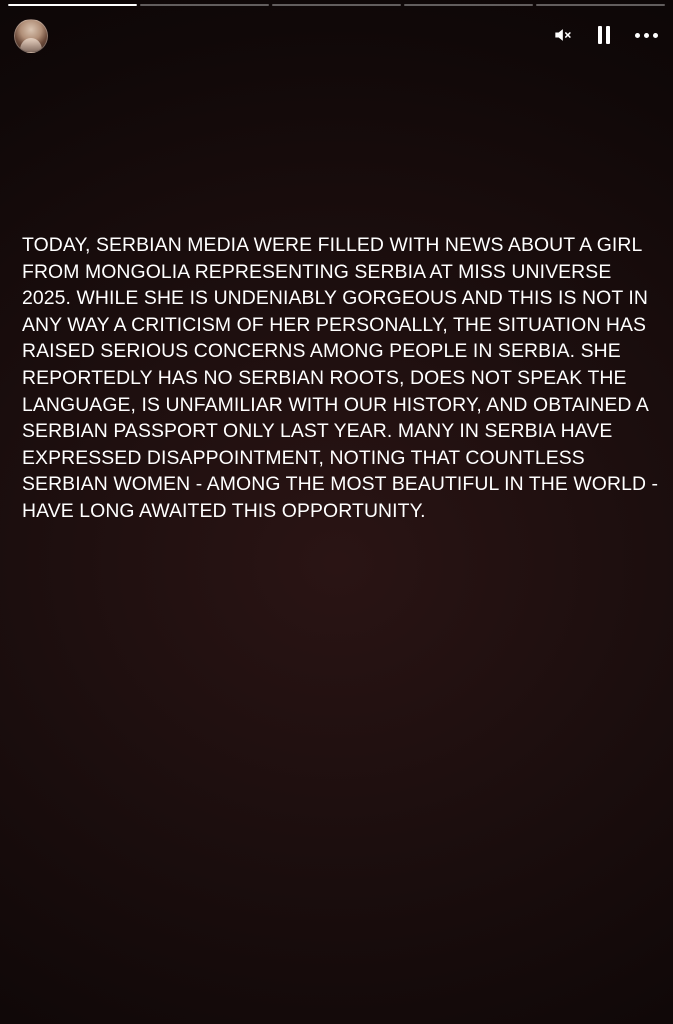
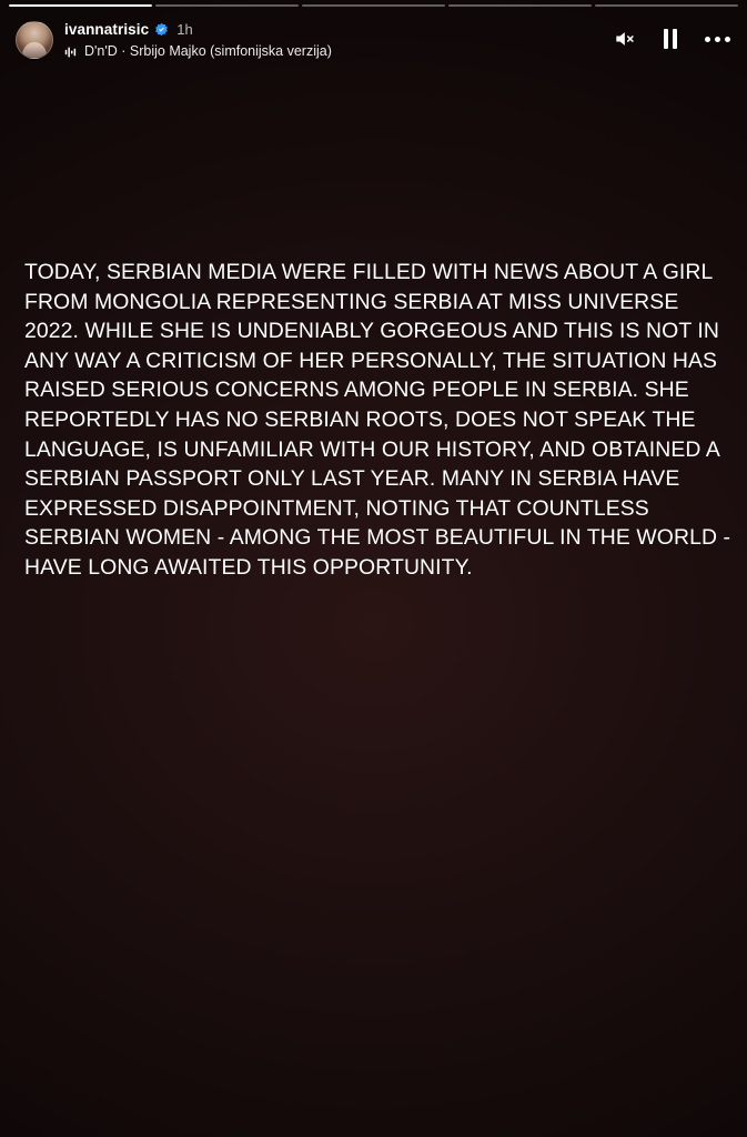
+ ivannatrisic
+ 1h
+ D'n'D · Srbijo Majko (simfonijska verzija)
- TODAY, SERBIAN MEDIA WERE FILLED WITH NEWS ABOUT A GIRL FROM MONGOLIA REPRESENTING SERBIA AT MISS UNIVERSE 2025. WHILE SHE IS UNDENIABLY GORGEOUS AND THIS IS NOT IN ANY WAY A CRITICISM OF HER PERSONALLY, THE SITUATION HAS RAISED SERIOUS CONCERNS AMONG PEOPLE IN SERBIA. SHE REPORTEDLY HAS NO SERBIAN ROOTS, DOES NOT SPEAK THE LANGUAGE, IS UNFAMILIAR WITH OUR HISTORY, AND OBTAINED A SERBIAN PASSPORT ONLY LAST YEAR. MANY IN SERBIA HAVE EXPRESSED DISAPPOINTMENT, NOTING THAT COUNTLESS SERBIAN WOMEN - AMONG THE MOST BEAUTIFUL IN THE WORLD - HAVE LONG AWAITED THIS OPPORTUNITY.
+ TODAY, SERBIAN MEDIA WERE FILLED WITH NEWS ABOUT A GIRL FROM MONGOLIA REPRESENTING SERBIA AT MISS UNIVERSE 2022. WHILE SHE IS UNDENIABLY GORGEOUS AND THIS IS NOT IN ANY WAY A CRITICISM OF HER PERSONALLY, THE SITUATION HAS RAISED SERIOUS CONCERNS AMONG PEOPLE IN SERBIA. SHE REPORTEDLY HAS NO SERBIAN ROOTS, DOES NOT SPEAK THE LANGUAGE, IS UNFAMILIAR WITH OUR HISTORY, AND OBTAINED A SERBIAN PASSPORT ONLY LAST YEAR. MANY IN SERBIA HAVE EXPRESSED DISAPPOINTMENT, NOTING THAT COUNTLESS SERBIAN WOMEN - AMONG THE MOST BEAUTIFUL IN THE WORLD - HAVE LONG AWAITED THIS OPPORTUNITY.
